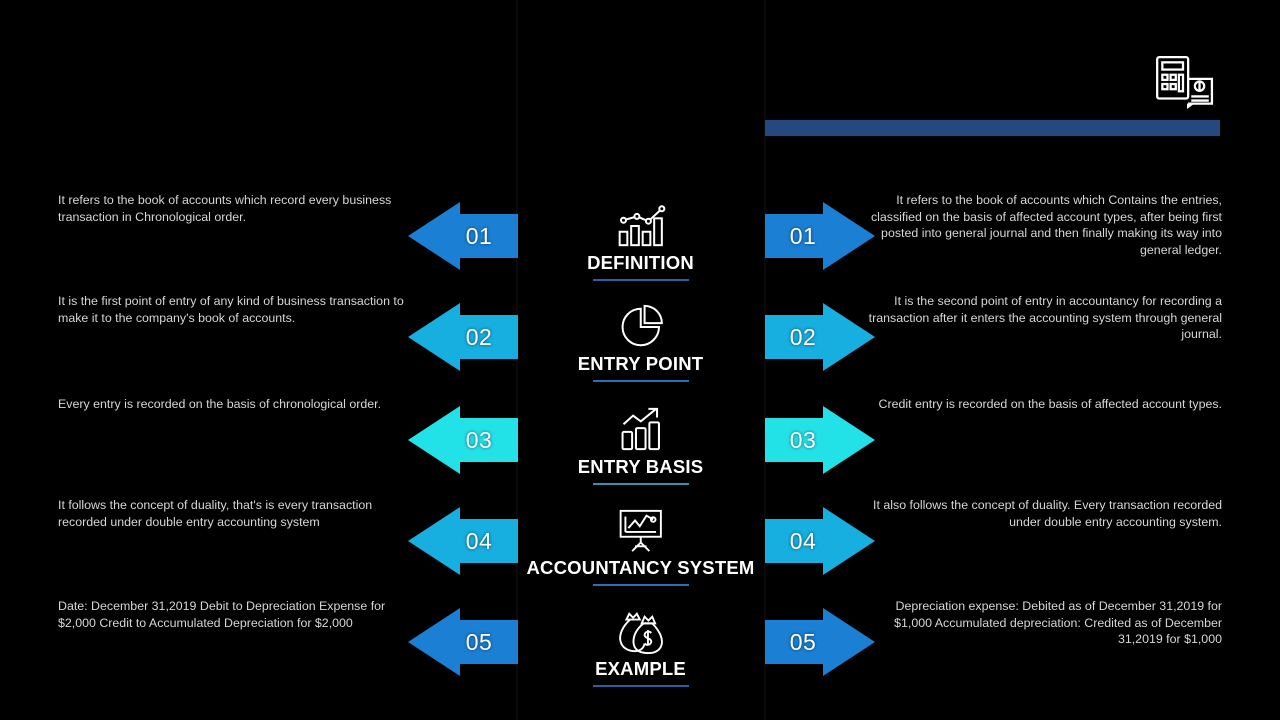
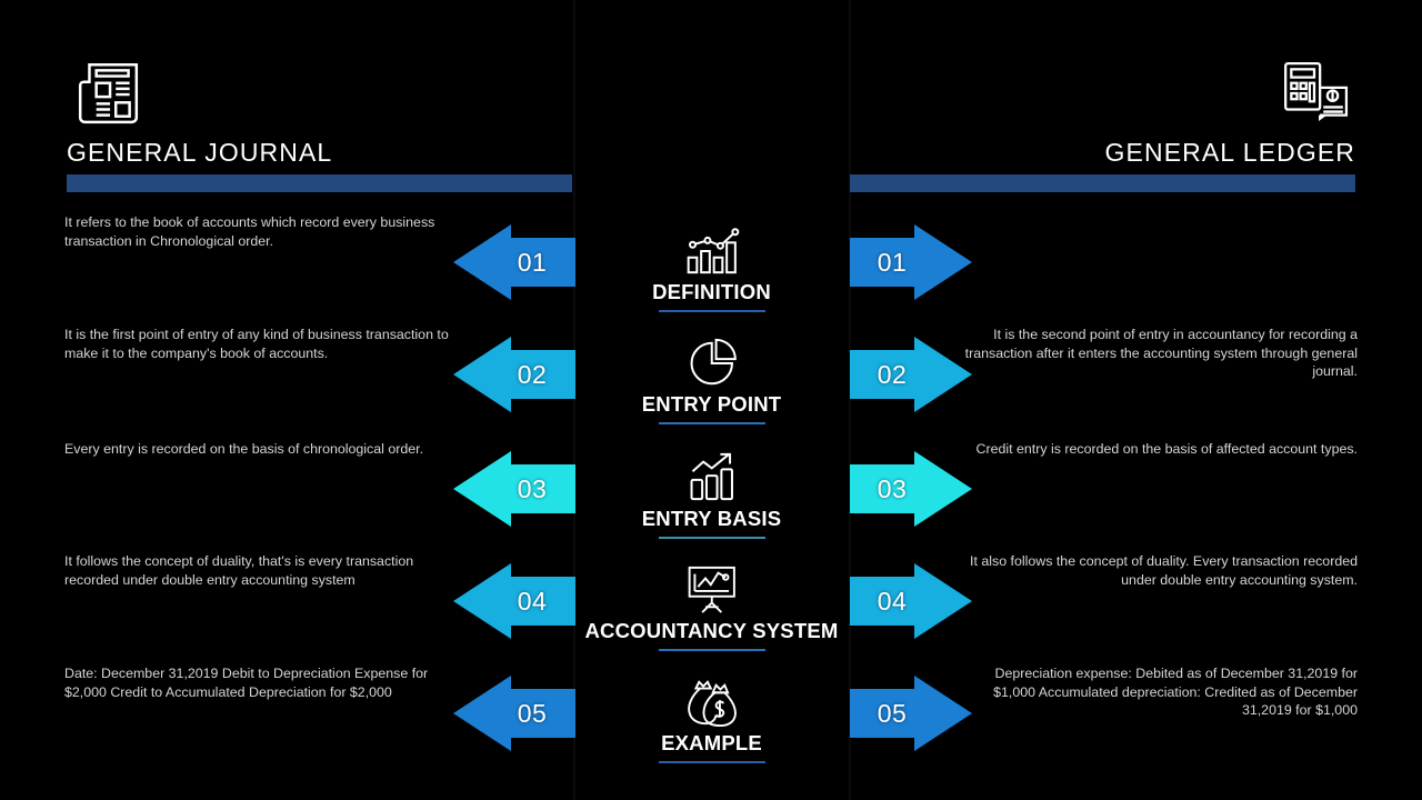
+ GENERAL JOURNAL
+ GENERAL LEDGER
  It refers to the book of accounts which record every business transaction in Chronological order.
  01
  DEFINITION
  01
- It refers to the book of accounts which Contains the entries, classified on the basis of affected account types, after being first posted into general journal and then finally making its way into general ledger.
  It is the first point of entry of any kind of business transaction to make it to the company's book of accounts.
  02
  ENTRY POINT
  02
  It is the second point of entry in accountancy for recording a transaction after it enters the accounting system through general journal.
  Every entry is recorded on the basis of chronological order.
  03
  ENTRY BASIS
  03
  Credit entry is recorded on the basis of affected account types.
  It follows the concept of duality, that's is every transaction recorded under double entry accounting system
  04
  ACCOUNTANCY SYSTEM
  04
  It also follows the concept of duality. Every transaction recorded under double entry accounting system.
  Date: December 31,2019 Debit to Depreciation Expense for $2,000 Credit to Accumulated Depreciation for $2,000
  05
  EXAMPLE
  05
  Depreciation expense: Debited as of December 31,2019 for $1,000 Accumulated depreciation: Credited as of December 31,2019 for $1,000
